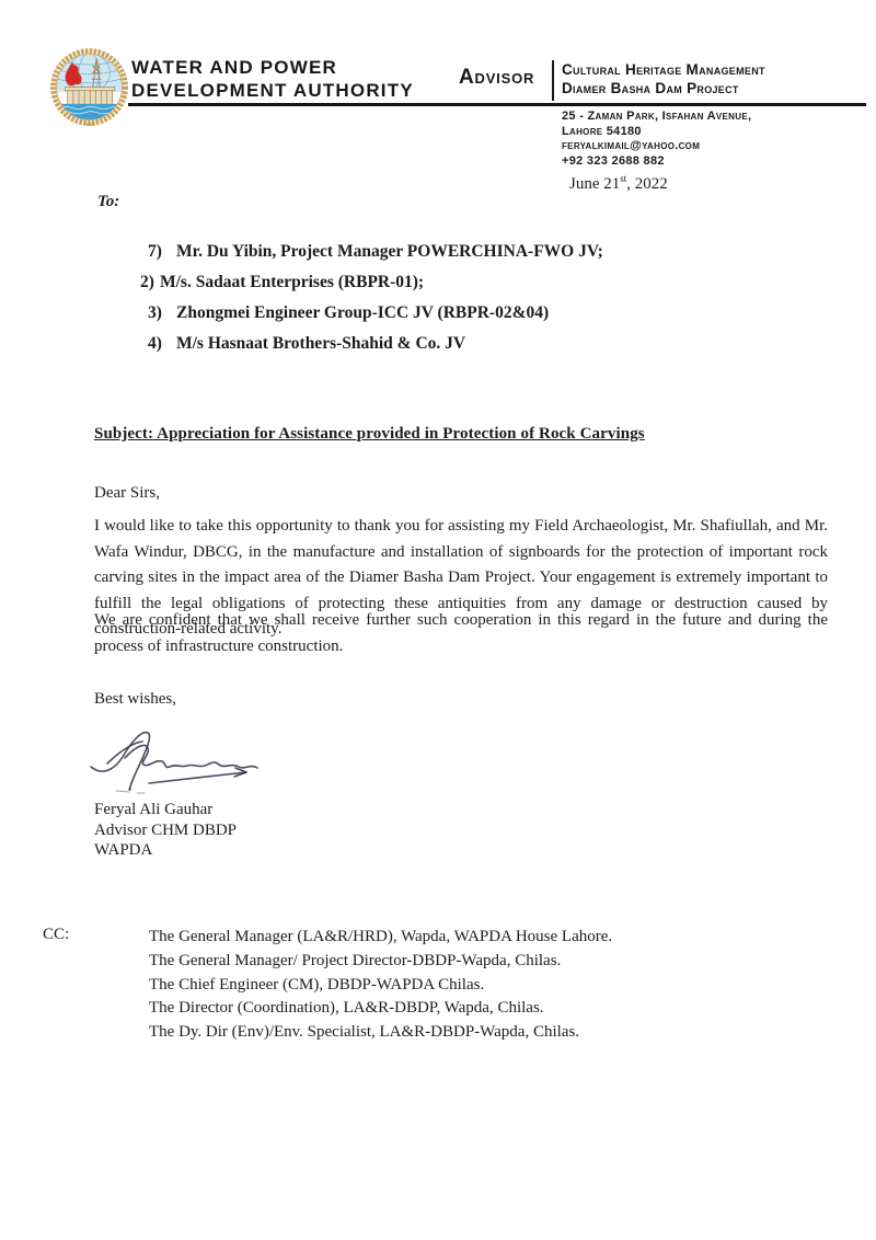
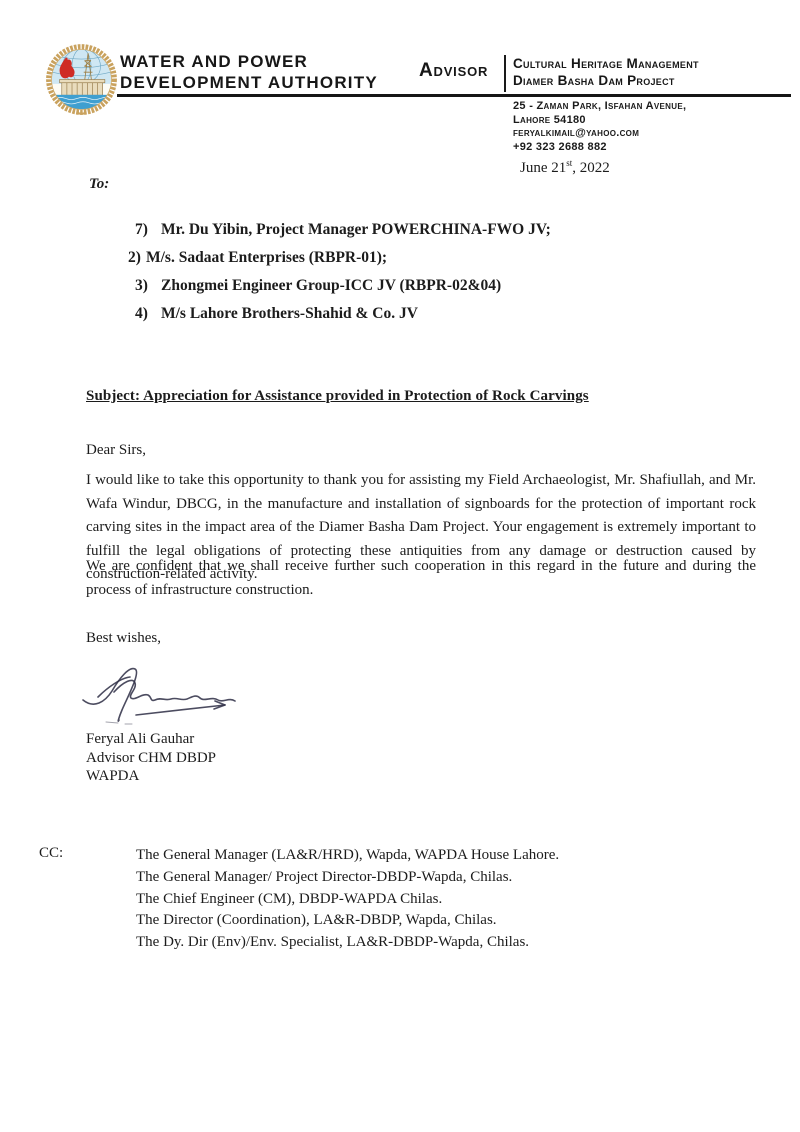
  WATER AND POWER
  DEVELOPMENT AUTHORITY
  Advisor
  Cultural Heritage Management
  Diamer Basha Dam Project
  25 - Zaman Park, Isfahan Avenue,
  Lahore 54180
  feryalkimail@yahoo.com
  +92 323 2688 882
  June 21st, 2022
  To:
  7)
  Mr. Du Yibin, Project Manager POWERCHINA-FWO JV;
  2)
  M/s. Sadaat Enterprises (RBPR-01);
  3)
  Zhongmei Engineer Group-ICC JV (RBPR-02&04)
  4)
- M/s Hasnaat Brothers-Shahid & Co. JV
+ M/s Lahore Brothers-Shahid & Co. JV
  Subject: Appreciation for Assistance provided in Protection of Rock Carvings
  Dear Sirs,
  I would like to take this opportunity to thank you for assisting my Field Archaeologist, Mr. Shafiullah, and Mr. Wafa Windur, DBCG, in the manufacture and installation of signboards for the protection of important rock carving sites in the impact area of the Diamer Basha Dam Project. Your engagement is extremely important to fulfill the legal obligations of protecting these antiquities from any damage or destruction caused by construction-related activity.
  We are confident that we shall receive further such cooperation in this regard in the future and during the process of infrastructure construction.
  Best wishes,
  Feryal Ali Gauhar
  Advisor CHM DBDP
  WAPDA
  CC:
  The General Manager (LA&R/HRD), Wapda, WAPDA House Lahore.
  The General Manager/ Project Director-DBDP-Wapda, Chilas.
  The Chief Engineer (CM), DBDP-WAPDA Chilas.
  The Director (Coordination), LA&R-DBDP, Wapda, Chilas.
  The Dy. Dir (Env)/Env. Specialist, LA&R-DBDP-Wapda, Chilas.
